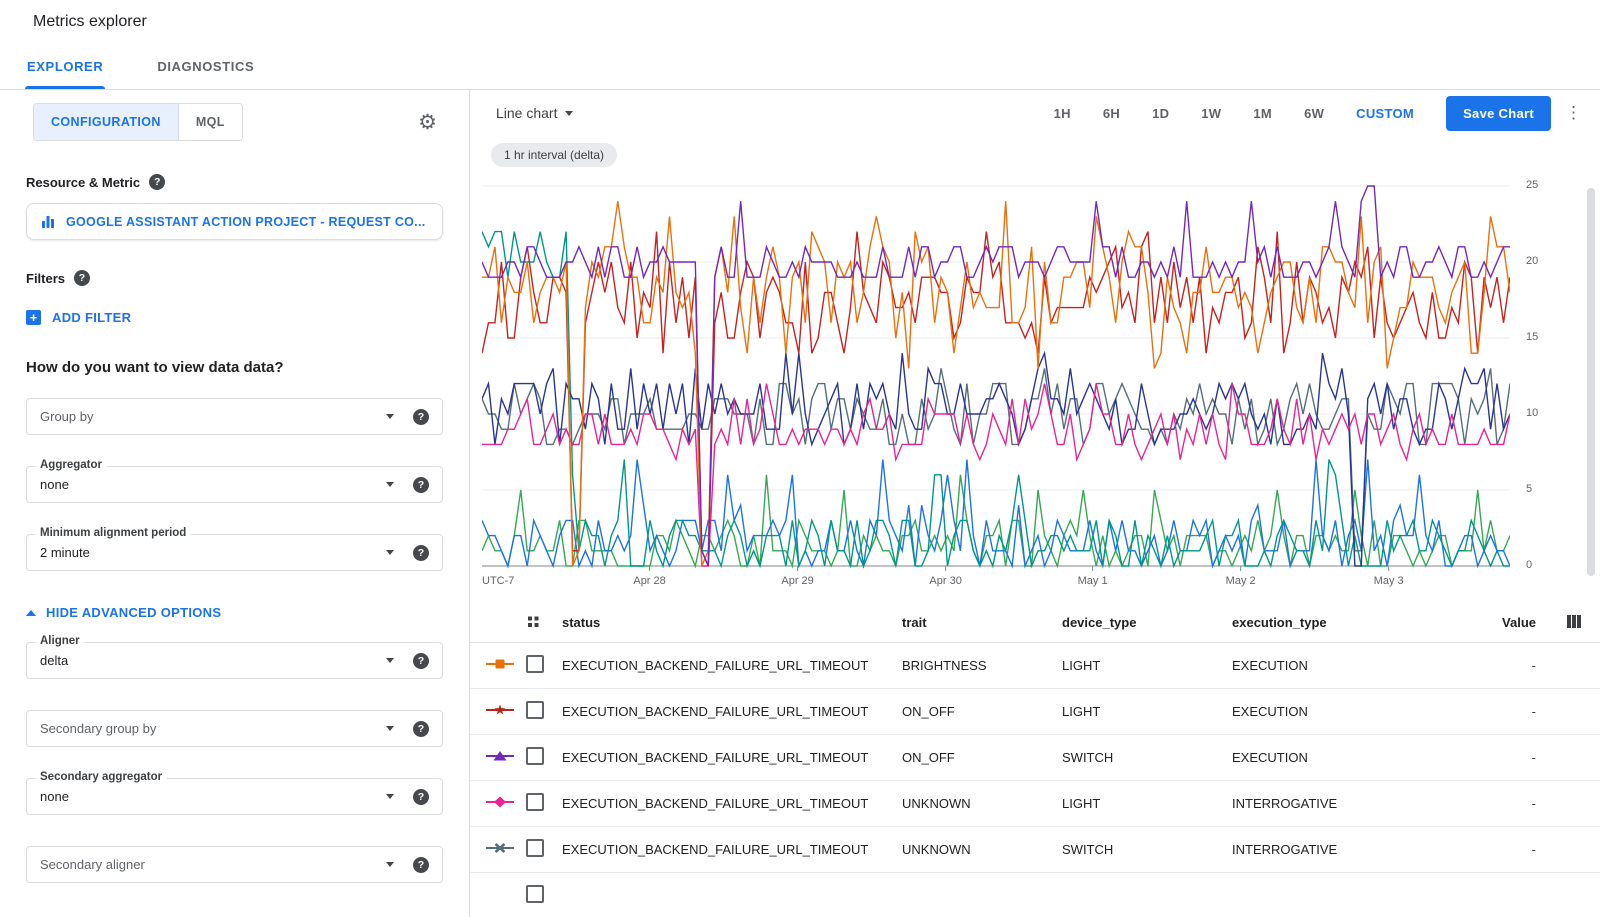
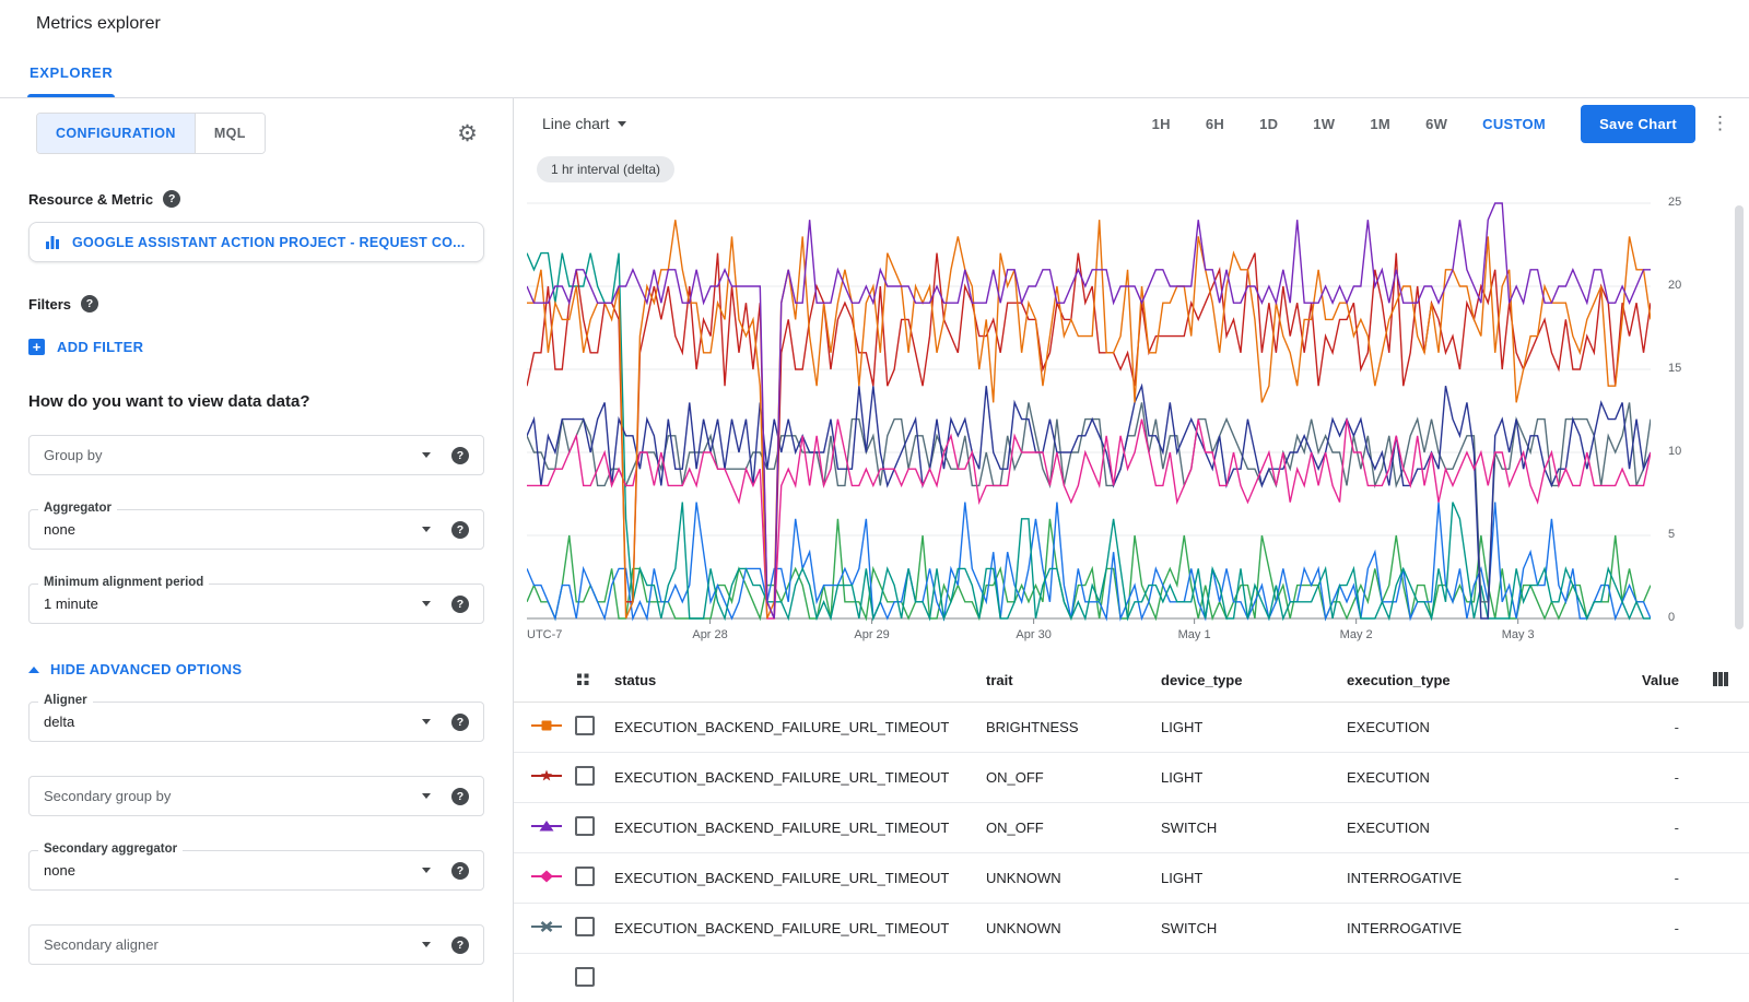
  Metrics explorer
  EXPLORER
- DIAGNOSTICS
  CONFIGURATION
  MQL
  ⚙
  Resource & Metric
  ?
  GOOGLE ASSISTANT ACTION PROJECT - REQUEST CO...
  Filters
  ?
  +
  ADD FILTER
  How do you want to view data data?
  Group by
  ?
  Aggregator
  none
  ?
  Minimum alignment period
- 2 minute
+ 1 minute
  ?
  HIDE ADVANCED OPTIONS
  Aligner
  delta
  ?
  Secondary group by
  ?
  Secondary aggregator
  none
  ?
  Secondary aligner
  ?
  Line chart
  1H
  6H
  1D
  1W
  1M
  6W
  CUSTOM
  Save Chart
  ⋮
  1 hr interval (delta)
  0
  5
  10
  15
  20
  25
  UTC-7
  Apr 28
  Apr 29
  Apr 30
  May 1
  May 2
  May 3
  status
  trait
  device_type
  execution_type
  Value
  EXECUTION_BACKEND_FAILURE_URL_TIMEOUT
  BRIGHTNESS
  LIGHT
  EXECUTION
  -
  EXECUTION_BACKEND_FAILURE_URL_TIMEOUT
  ON_OFF
  LIGHT
  EXECUTION
  -
  EXECUTION_BACKEND_FAILURE_URL_TIMEOUT
  ON_OFF
  SWITCH
  EXECUTION
  -
  EXECUTION_BACKEND_FAILURE_URL_TIMEOUT
  UNKNOWN
  LIGHT
  INTERROGATIVE
  -
  EXECUTION_BACKEND_FAILURE_URL_TIMEOUT
  UNKNOWN
  SWITCH
  INTERROGATIVE
  -
